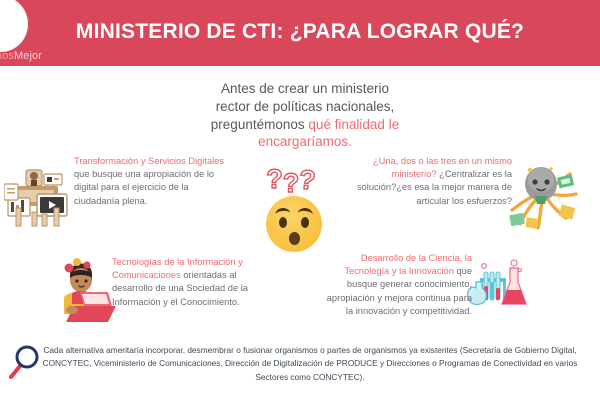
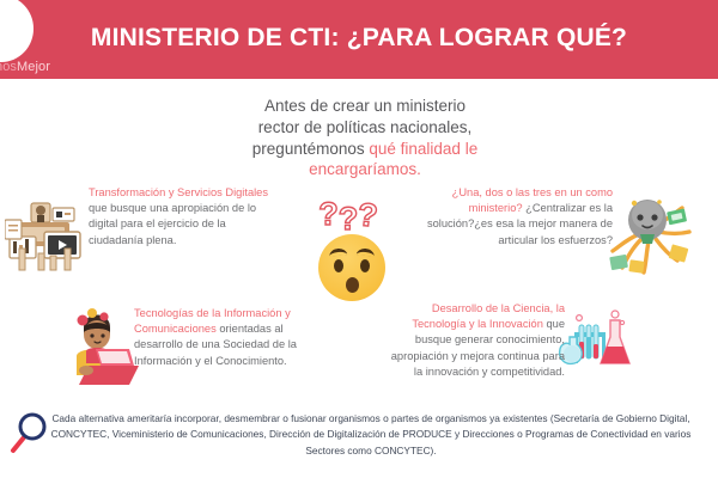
  osMejor
  MINISTERIO DE CTI: ¿PARA LOGRAR QUÉ?
  Antes de crear un ministerio
  rector de políticas nacionales,
  preguntémonos qué finalidad le
  encargaríamos.
  Transformación y Servicios Digitales que busque una apropiación de lo digital para el ejercicio de la ciudadanía plena.
- ¿Una, dos o las tres en un mismo ministerio? ¿Centralizar es la solución?¿es esa la mejor manera de articular los esfuerzos?
+ ¿Una, dos o las tres en un como ministerio? ¿Centralizar es la solución?¿es esa la mejor manera de articular los esfuerzos?
  Tecnologías de la Información y Comunicaciones orientadas al desarrollo de una Sociedad de la Información y el Conocimiento.
  Desarrollo de la Ciencia, la Tecnología y la Innovación que busque generar conocimiento, apropiación y mejora continua para la innovación y competitividad.
  Cada alternativa ameritaría incorporar, desmembrar o fusionar organismos o partes de organismos ya existentes (Secretaría de Gobierno Digital, CONCYTEC, Viceministerio de Comunicaciones, Dirección de Digitalización de PRODUCE y Direcciones o Programas de Conectividad en varios Sectores como CONCYTEC).
